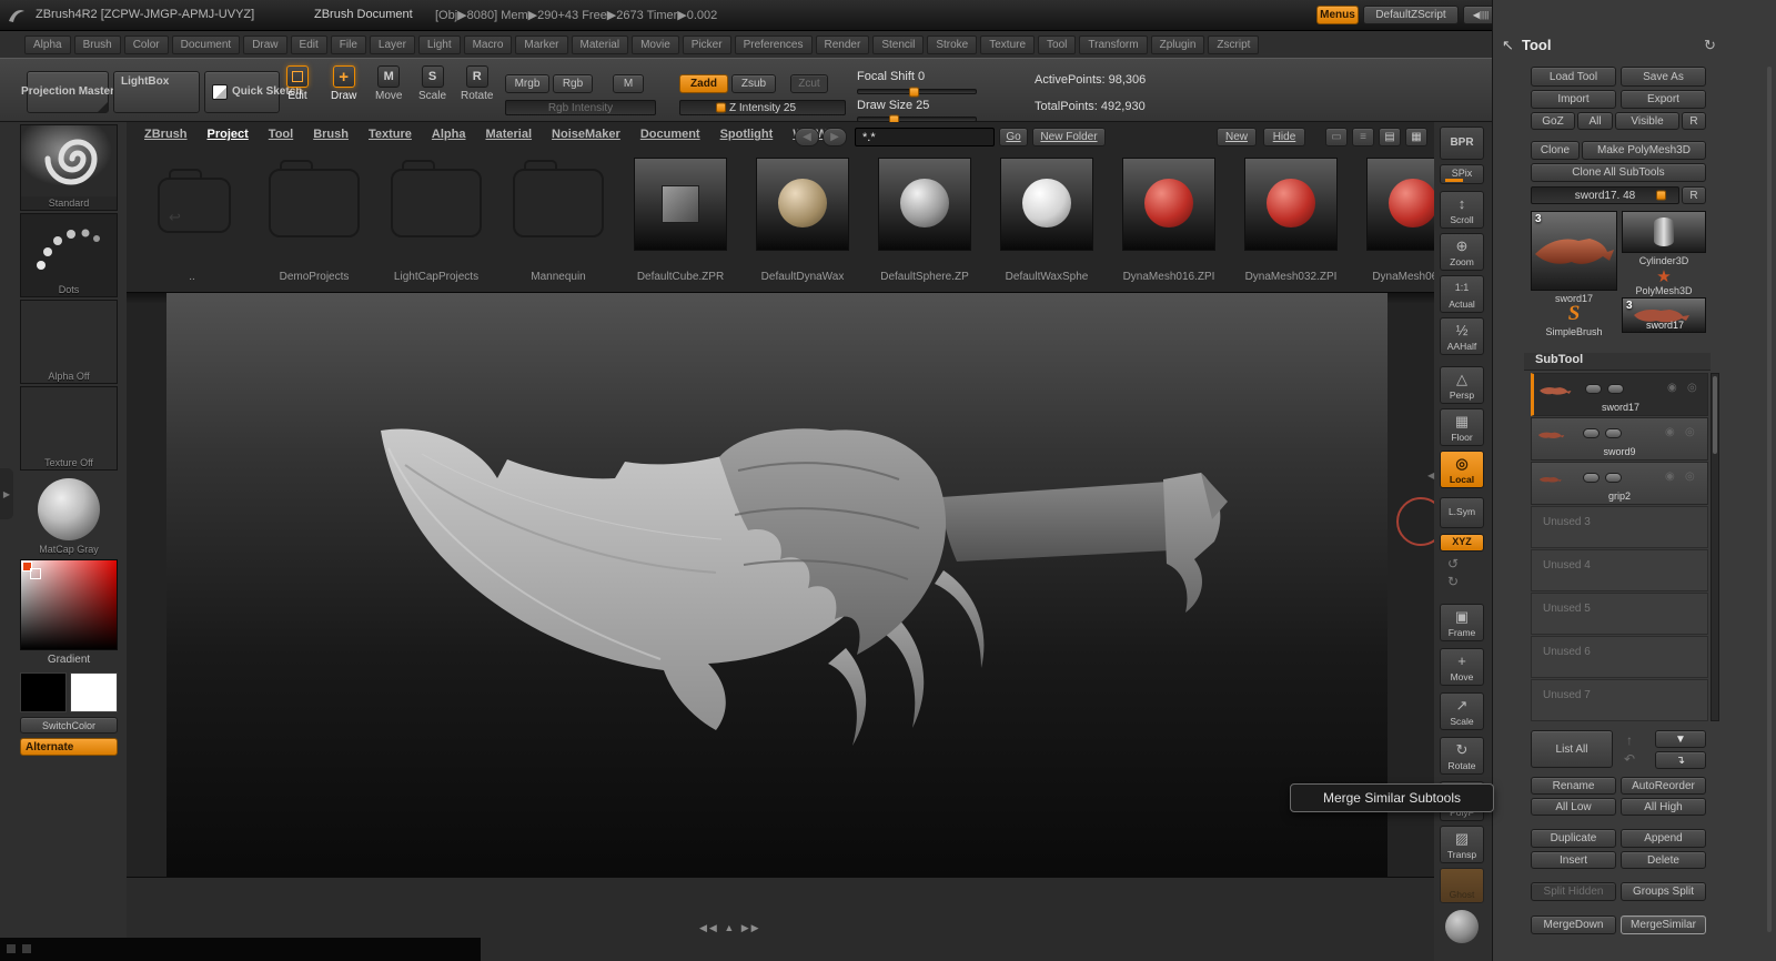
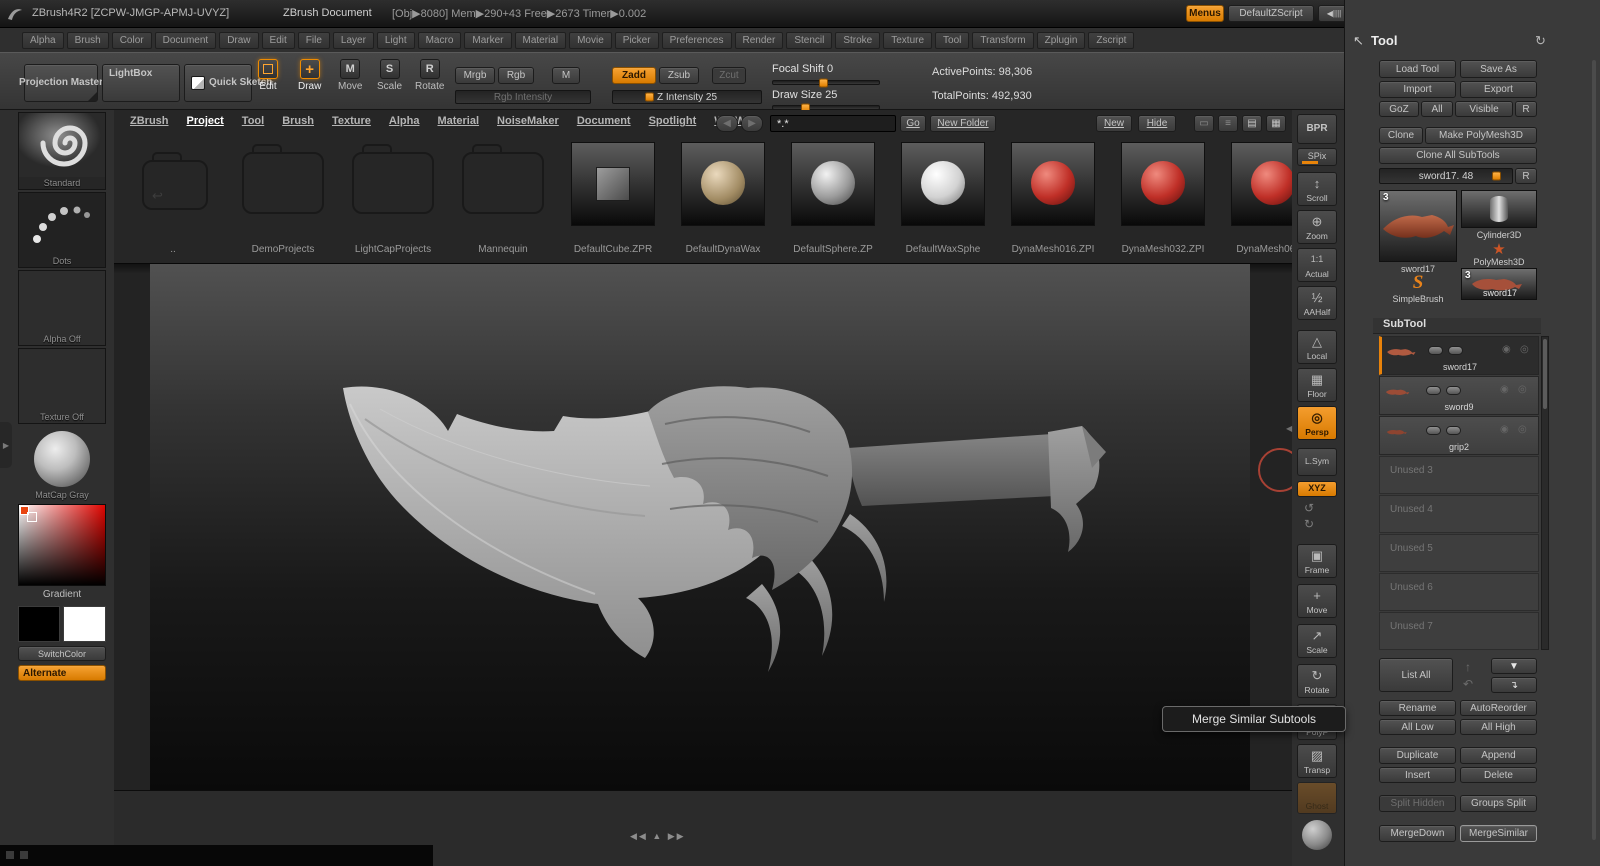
  ZBrush4R2 [ZCPW-JMGP-APMJ-UVYZ]
  ZBrush Document
  [Obj▶8080] Mem▶290+43 Free▶2673 Timer▶0.002
  Menus
  DefaultZScript
  ◀||||
  Alpha
  Brush
  Color
  Document
  Draw
  Edit
  File
  Layer
  Light
  Macro
  Marker
  Material
  Movie
  Picker
  Preferences
  Render
  Stencil
  Stroke
  Texture
  Tool
  Transform
  Zplugin
  Zscript
  Projection Maste
  LightBox
  Quick Ske
  Edit
  +
  Draw
  M
  Move
  S
  Scale
  R
  Rotate
  Mrgb
  Rgb
  M
  Rgb Intensity
  Zadd
  Zsub
  Zcut
  Z Intensity 25
  Focal Shift 0
  Draw Size 25
  ActivePoints: 98,306
  TotalPoints: 492,930
  ZBrush
  Project
  Tool
  Brush
  Texture
  Alpha
  Material
  NoiseMaker
  Document
  Spotlight
  ◀
  ▶
  *.*
  Go
  New Folder
  New
  Hide
  ▭
  ≡
  ▤
  ▦
  ..
  DemoProjects
  LightCapProjects
  Mannequin
  DefaultCube.ZPR
  DefaultDynaWax
  DefaultSphere.ZP
  DefaultWaxSphe
  DynaMesh016.ZPI
  DynaMesh032.ZPI
  Standard
  Dots
  Alpha Off
  Texture Off
  MatCap Gray
  Gradient
  SwitchColor
  Alternate
  ▶
  ◀◀ ▲ ▶▶
  BPR
  SPix
  ↕
  Scroll
  ⊕
  Zoom
  1:1
  Actual
  ½
  AAHalf
  △
- Persp
+ Local
  ▦
  Floor
  ◎
- Local
+ Persp
  L.Sym
  XYZ
  ↺
  ↻
  ▣
  Frame
  +
  Move
  ↗
  Scale
  ↻
  Rotate
  PolyF
  ▨
  Transp
  Ghost
  ◀
  ↖
  Tool
  ↻
  Load Tool
  Save As
  Import
  Export
  GoZ
  All
  Visible
  R
  Clone
  Make PolyMesh3D
  Clone All SubTools
  sword17. 48
  R
  3
  sword17
  Cylinder3D
  ★
  PolyMesh3D
  S
  SimpleBrush
  3
  sword17
  SubTool
  ◉
  ◎
  sword17
  ◉
  sword9
  ◉
  grip2
  Unused 3
  Unused 4
  Unused 5
  Unused 6
  Unused 7
  List All
  ↑
  ▼
  ↶
  ↴
  Rename
  AutoReorder
  All Low
  All High
  Duplicate
  Append
  Insert
  Delete
  Split Hidden
  Groups Split
  MergeDown
  MergeSimilar
  Merge Similar Subtools
